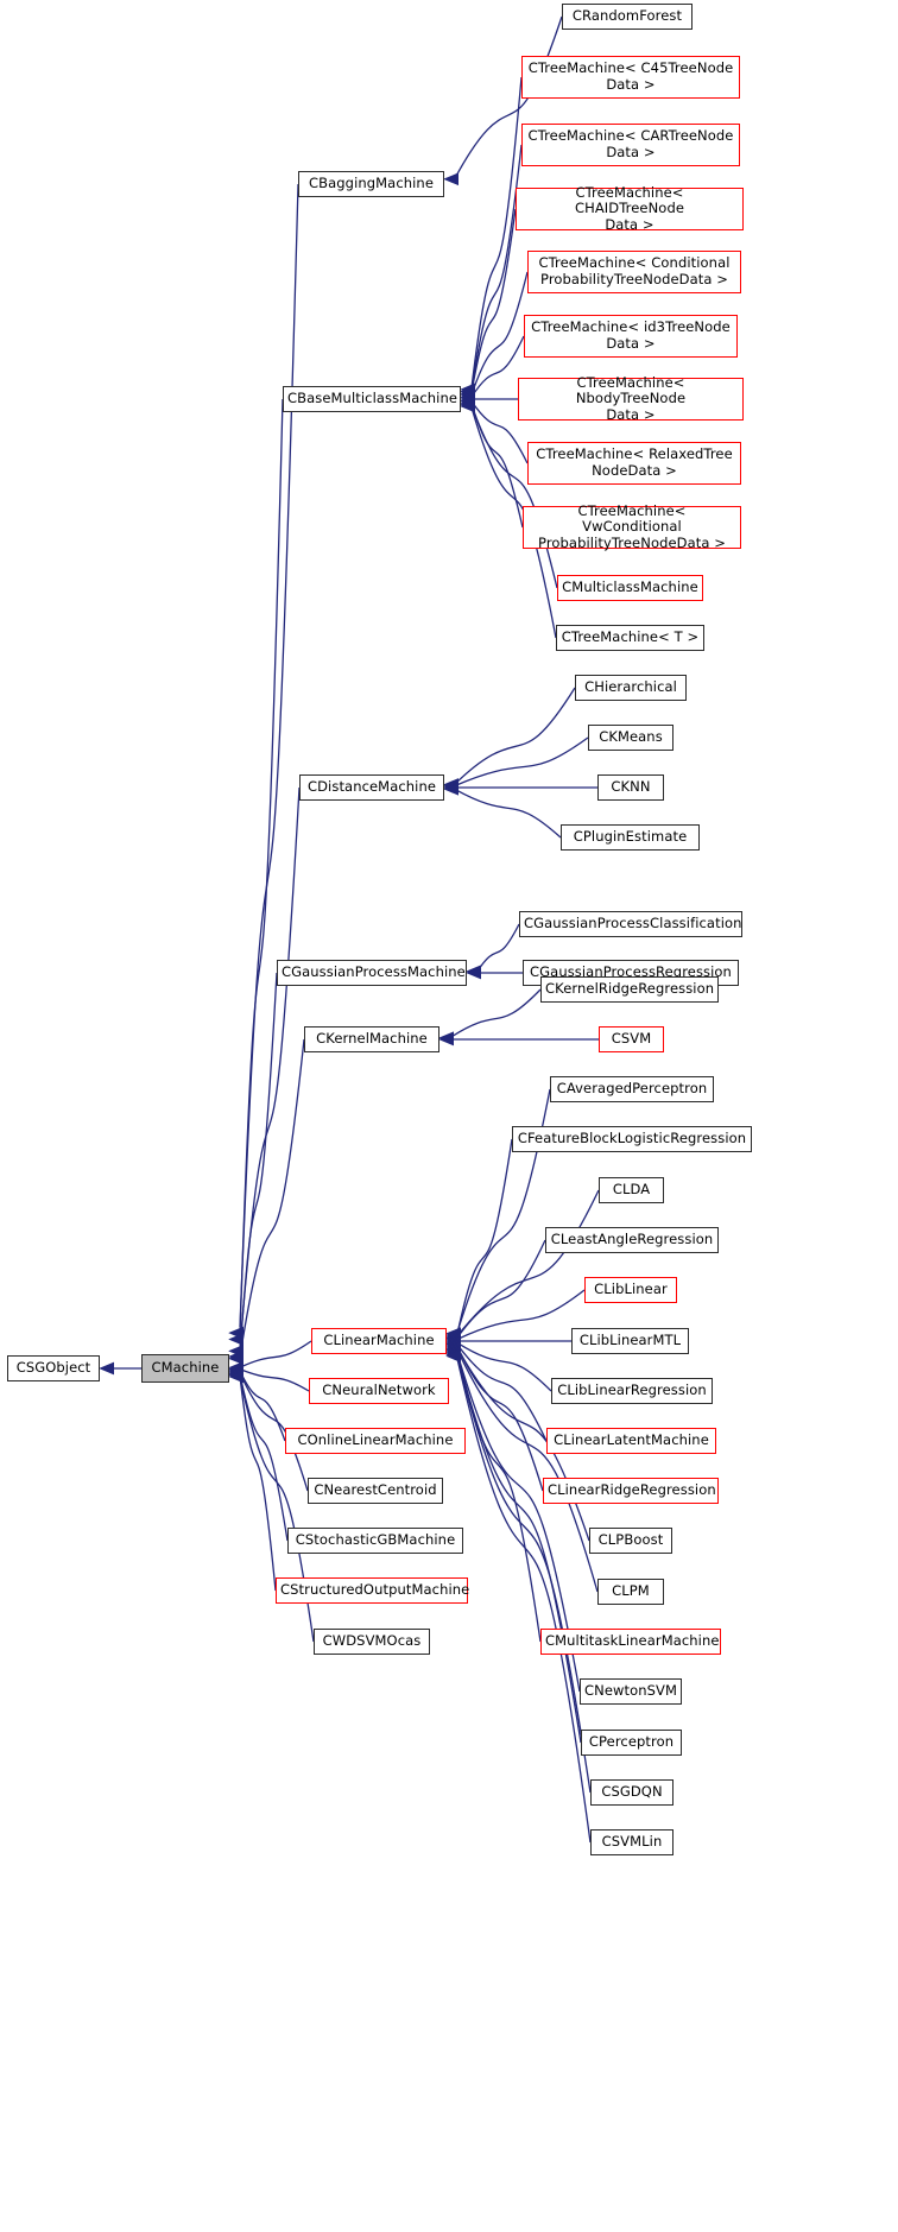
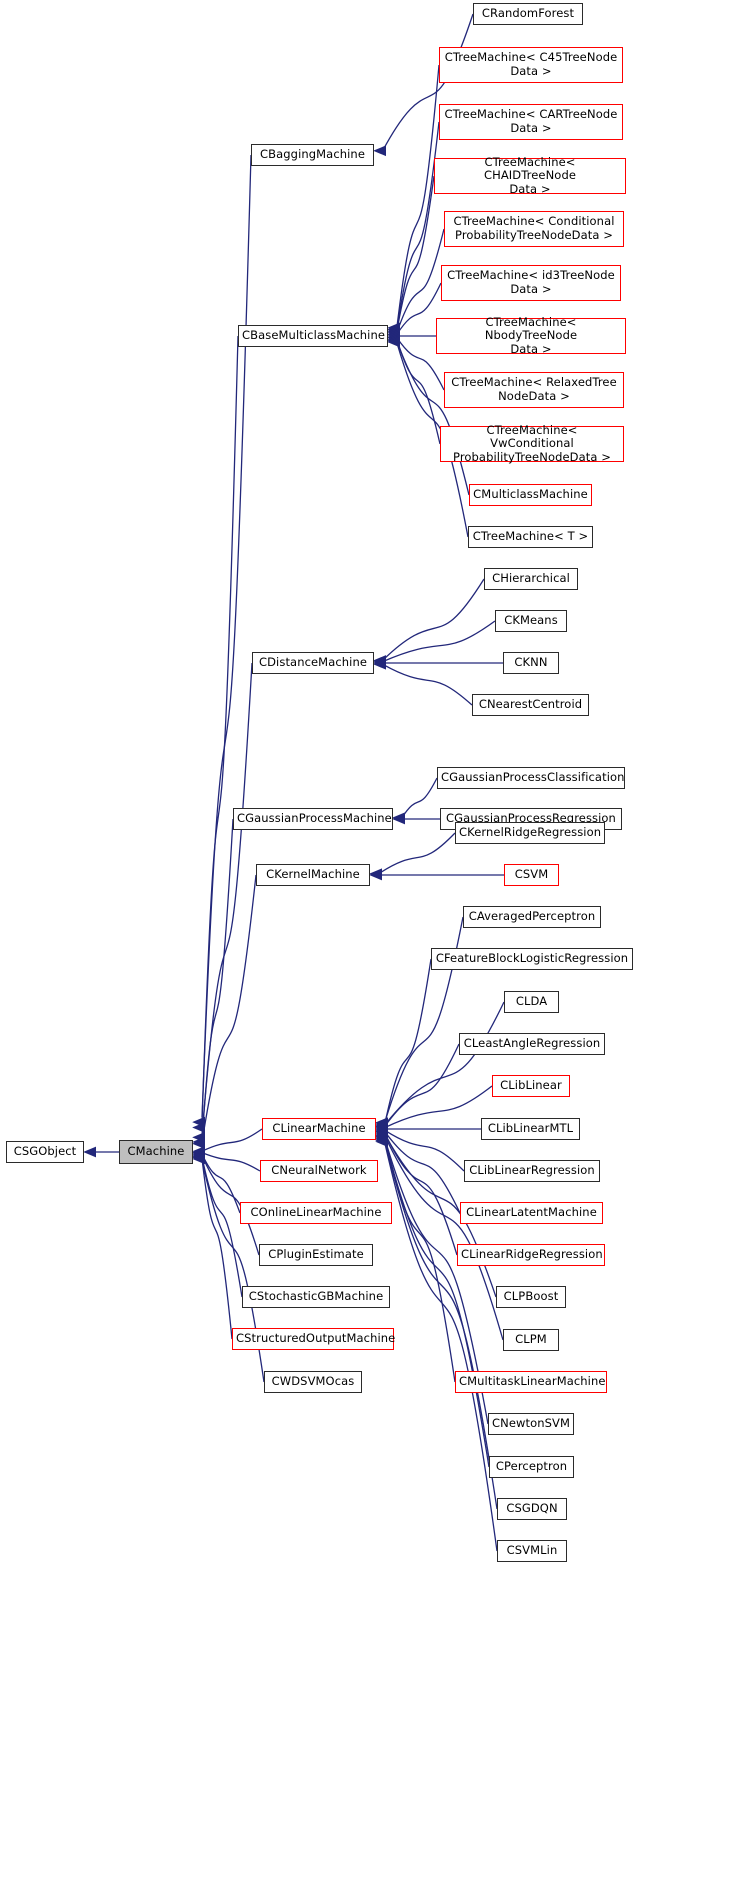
  CSGObject
  CMachine
  CBaggingMachine
  CRandomForest
  CBaseMulticlassMachine
  CTreeMachine< C45TreeNode
  Data >
  CTreeMachine< CARTreeNode
  Data >
  CTreeMachine< CHAIDTreeNode
  Data >
  CTreeMachine< Conditional
  ProbabilityTreeNodeData >
  CTreeMachine< id3TreeNode
  Data >
  CTreeMachine< NbodyTreeNode
  Data >
  CTreeMachine< RelaxedTree
  NodeData >
  CTreeMachine< VwConditional
  ProbabilityTreeNodeData >
  CMulticlassMachine
  CTreeMachine< T >
  CDistanceMachine
  CHierarchical
  CKMeans
  CKNN
- CPluginEstimate
+ CNearestCentroid
  CGaussianProcessMachine
  CGaussianProcessClassification
  CGaussianProcessRegression
  CKernelMachine
  CKernelRidgeRegression
  CSVM
  CLinearMachine
  CNeuralNetwork
  COnlineLinearMachine
- CNearestCentroid
+ CPluginEstimate
  CStochasticGBMachine
  CStructuredOutputMachine
  CWDSVMOcas
  CAveragedPerceptron
  CFeatureBlockLogisticRegression
  CLDA
  CLeastAngleRegression
  CLibLinear
  CLibLinearMTL
  CLibLinearRegression
  CLinearLatentMachine
  CLinearRidgeRegression
  CLPBoost
  CLPM
  CMultitaskLinearMachine
  CNewtonSVM
  CPerceptron
  CSGDQN
  CSVMLin
